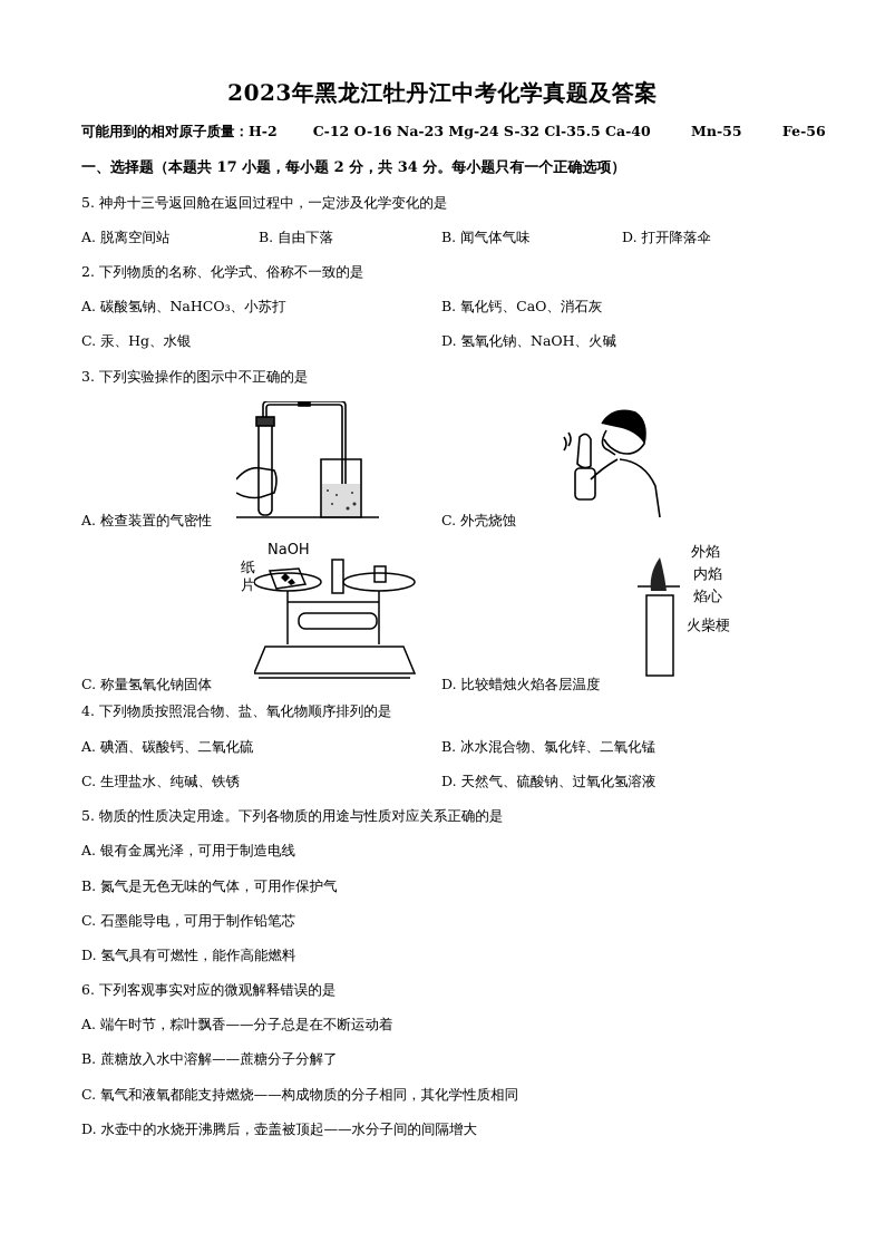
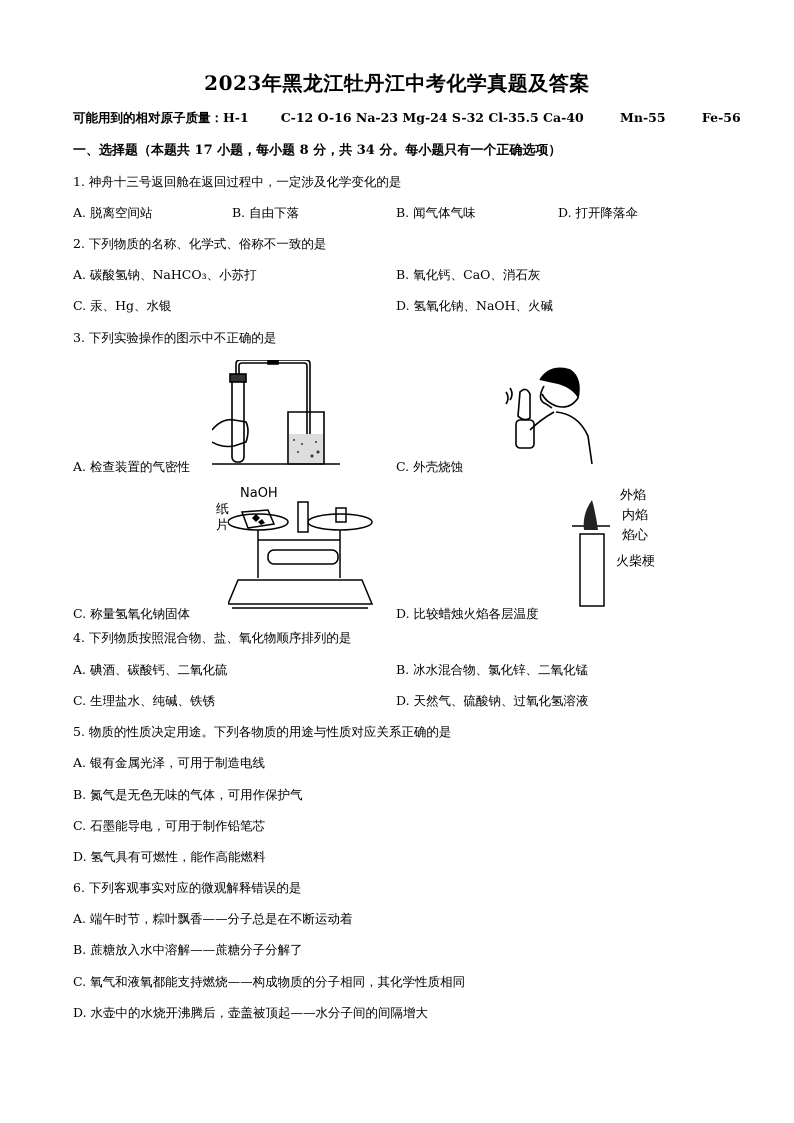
  2023年黑龙江牡丹江中考化学真题及答案
- 可能用到的相对原子质量：H-2 C-12 O-16 Na-23 Mg-24 S-32 Cl-35.5 Ca-40 Mn-55 Fe-56
+ 可能用到的相对原子质量：H-1 C-12 O-16 Na-23 Mg-24 S-32 Cl-35.5 Ca-40 Mn-55 Fe-56
- 一、选择题（本题共 17 小题，每小题 2 分，共 34 分。每小题只有一个正确选项）
+ 一、选择题（本题共 17 小题，每小题 8 分，共 34 分。每小题只有一个正确选项）
- 5. 神舟十三号返回舱在返回过程中，一定涉及化学变化的是
+ 1. 神舟十三号返回舱在返回过程中，一定涉及化学变化的是
  A. 脱离空间站
  B. 自由下落
  B. 闻气体气味
  D. 打开降落伞
  2. 下列物质的名称、化学式、俗称不一致的是
  A. 碳酸氢钠、NaHCO₃、小苏打
  B. 氧化钙、CaO、消石灰
  C. 汞、Hg、水银
  D. 氢氧化钠、NaOH、火碱
  3. 下列实验操作的图示中不正确的是
  A. 检查装置的气密性
  C. 外壳烧蚀
  NaOH
  纸
  片
  C. 称量氢氧化钠固体
  外焰
  内焰
  焰心
  火柴梗
  D. 比较蜡烛火焰各层温度
  4. 下列物质按照混合物、盐、氧化物顺序排列的是
  A. 碘酒、碳酸钙、二氧化硫
  B. 冰水混合物、氯化锌、二氧化锰
  C. 生理盐水、纯碱、铁锈
  D. 天然气、硫酸钠、过氧化氢溶液
  5. 物质的性质决定用途。下列各物质的用途与性质对应关系正确的是
  A. 银有金属光泽，可用于制造电线
  B. 氮气是无色无味的气体，可用作保护气
  C. 石墨能导电，可用于制作铅笔芯
  D. 氢气具有可燃性，能作高能燃料
  6. 下列客观事实对应的微观解释错误的是
  A. 端午时节，粽叶飘香——分子总是在不断运动着
  B. 蔗糖放入水中溶解——蔗糖分子分解了
  C. 氧气和液氧都能支持燃烧——构成物质的分子相同，其化学性质相同
  D. 水壶中的水烧开沸腾后，壶盖被顶起——水分子间的间隔增大
